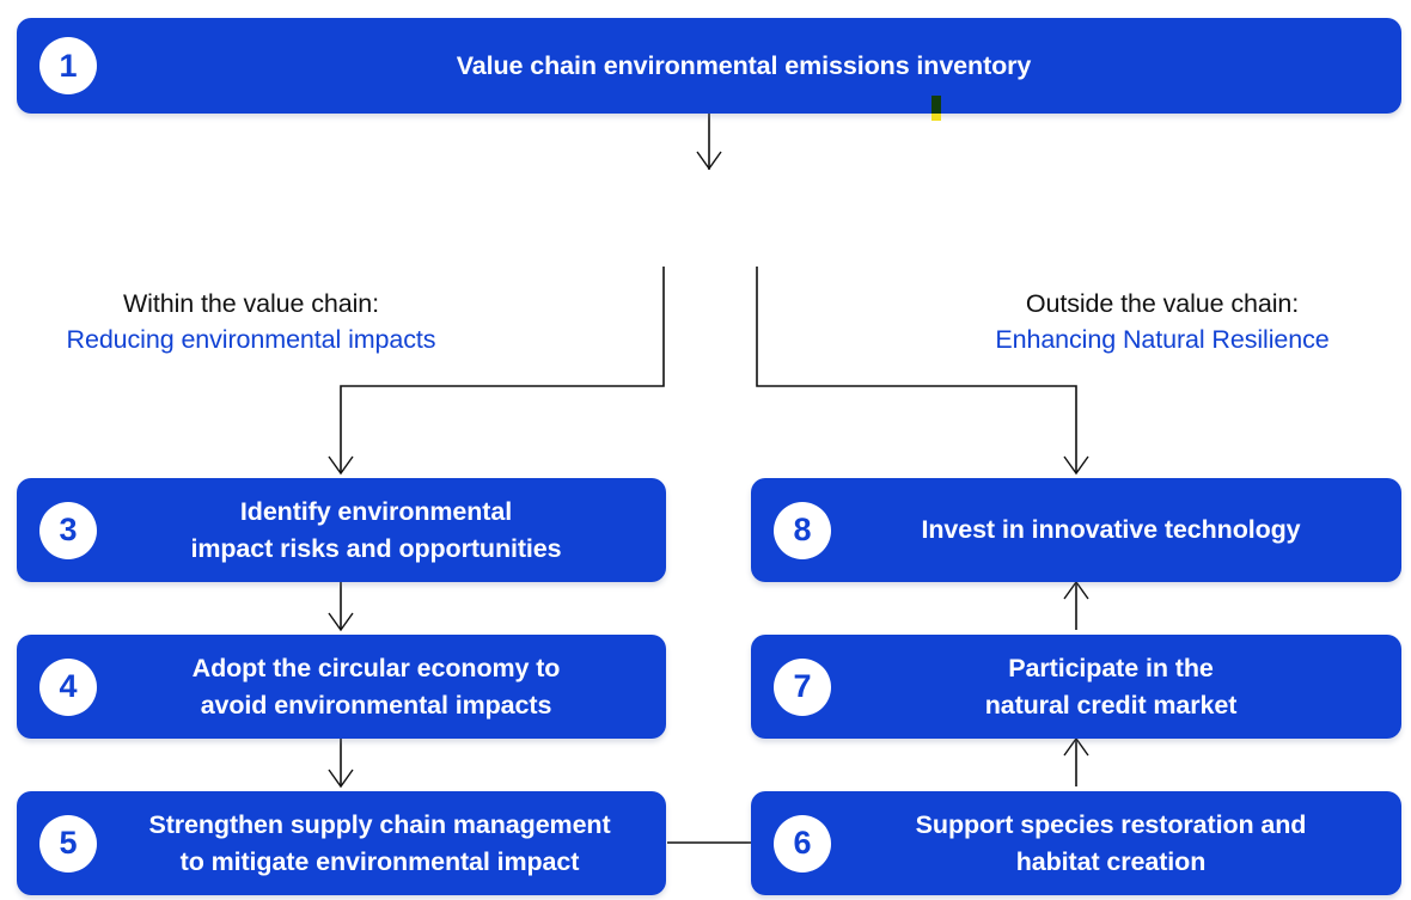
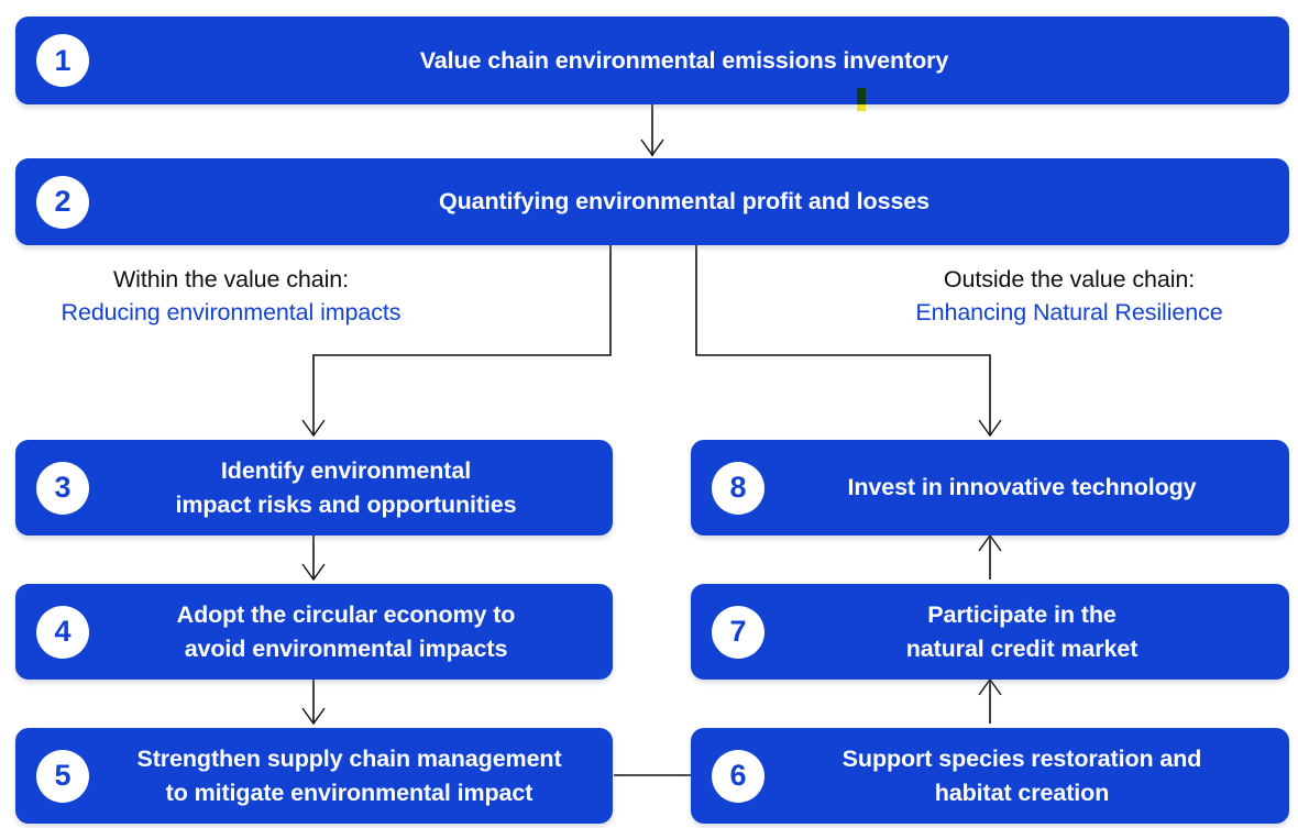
  1
  Value chain environmental emissions inventory
+ 2
+ Quantifying environmental profit and losses
  Within the value chain:
  Reducing environmental impacts
  Outside the value chain:
  Enhancing Natural Resilience
  3
  Identify environmental
  impact risks and opportunities
  8
  Invest in innovative technology
  4
  Adopt the circular economy to
  avoid environmental impacts
  7
  Participate in the
  natural credit market
  5
  Strengthen supply chain management
  to mitigate environmental impact
  6
  Support species restoration and
  habitat creation
